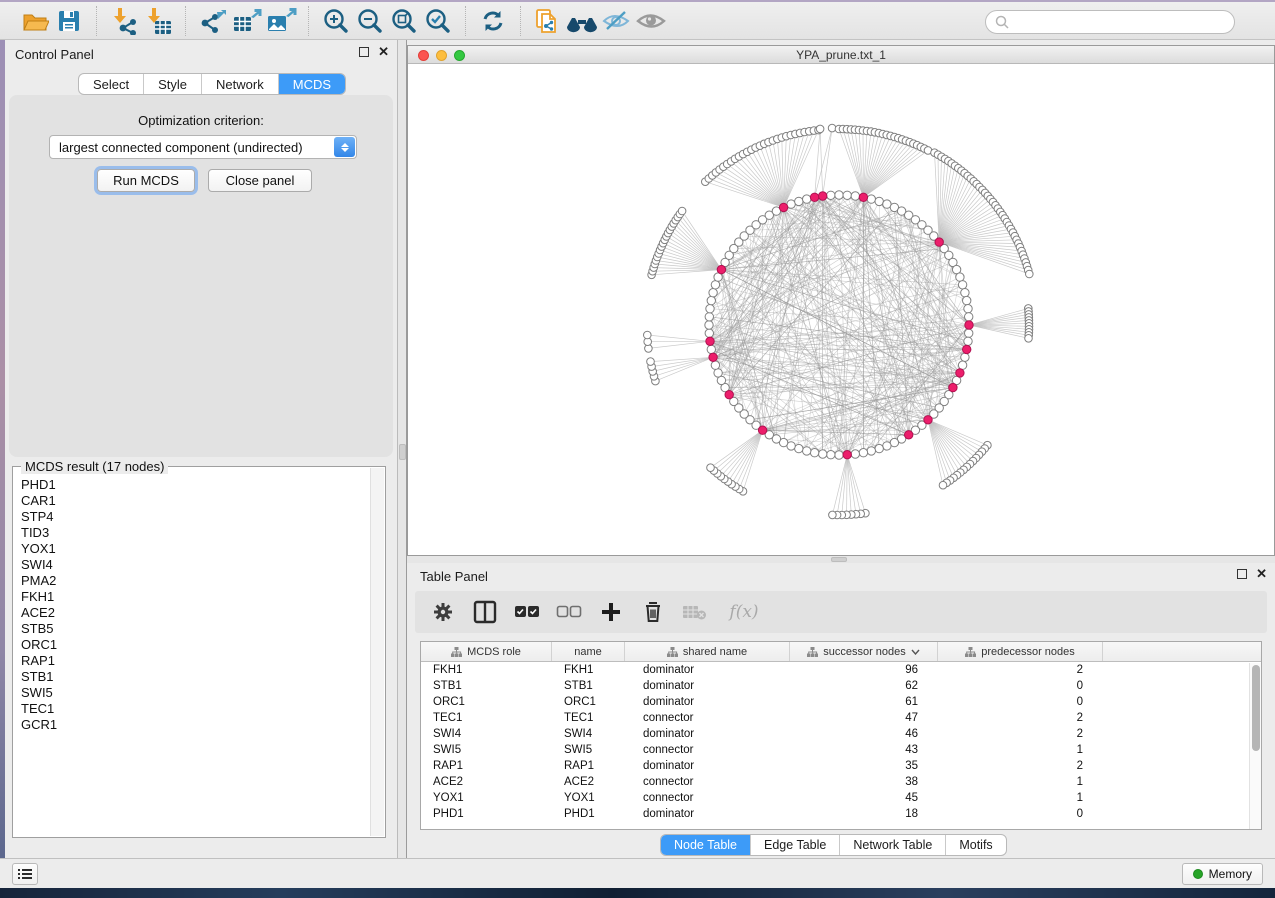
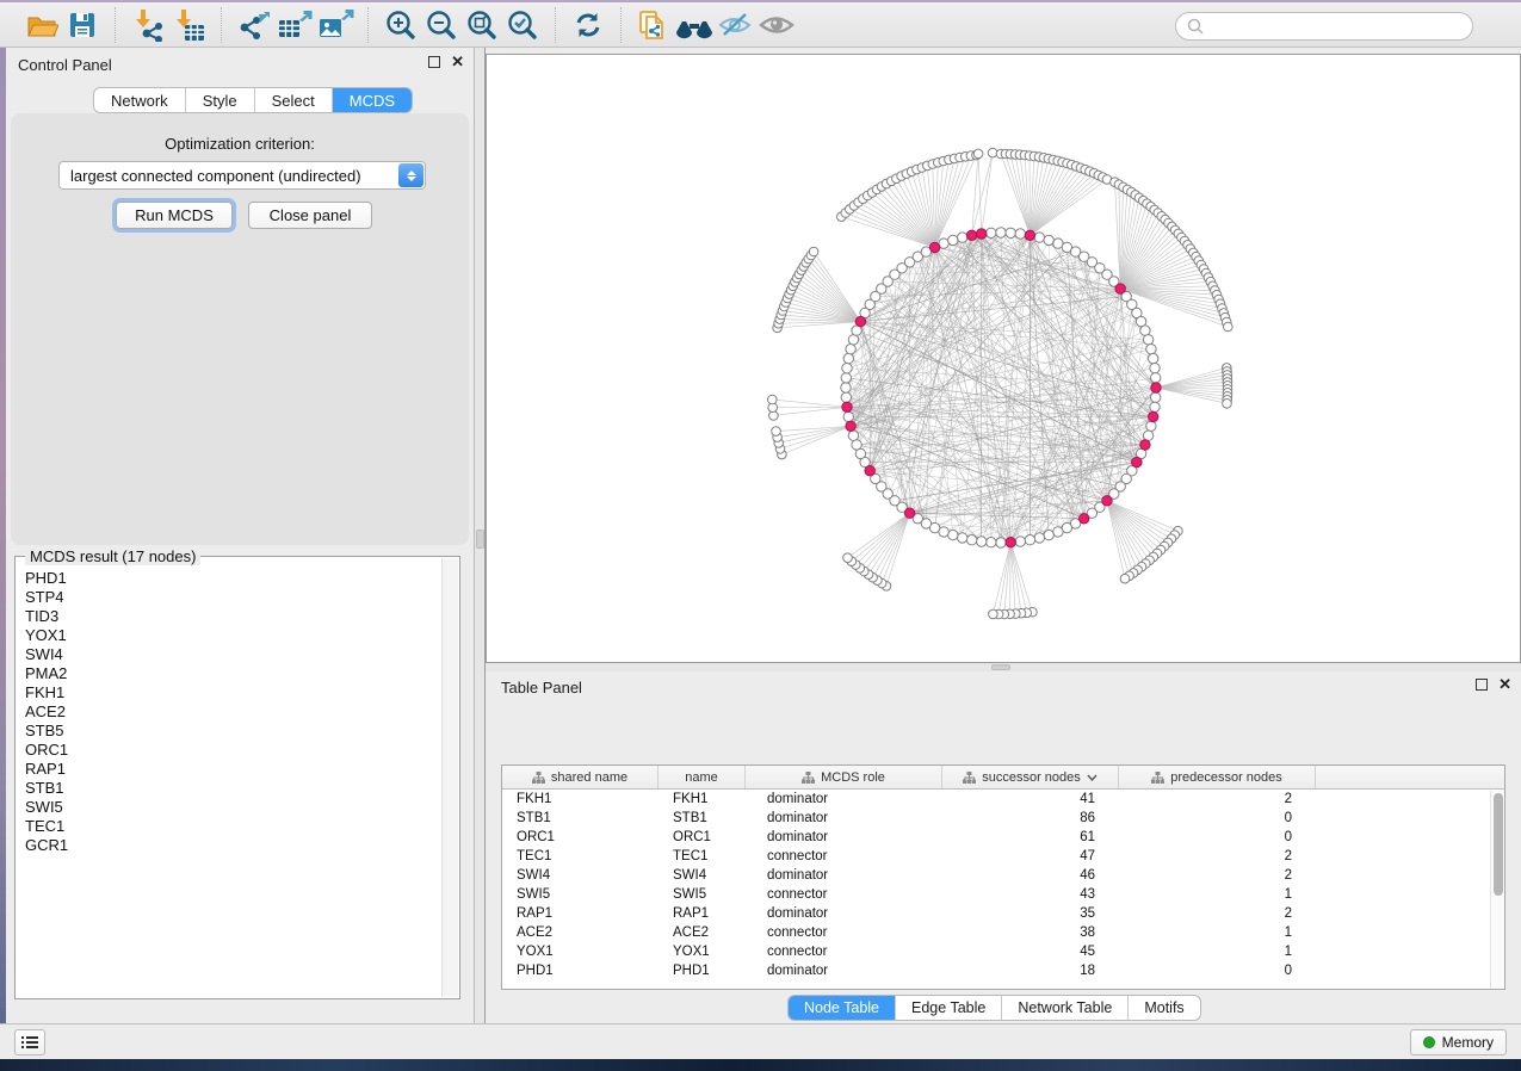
  Control Panel
  ✕
- Select
+ Network
  Style
- Network
+ Select
  MCDS
  Optimization criterion:
  largest connected component (undirected)
  Run MCDS
  Close panel
  MCDS result (17 nodes)
  PHD1
- CAR1
  STP4
  TID3
  YOX1
  SWI4
  PMA2
  FKH1
  ACE2
  STB5
  ORC1
  RAP1
  STB1
  SWI5
  TEC1
  GCR1
- YPA_prune.txt_1
  Table Panel
  ✕
- f(x)
- MCDS role
+ shared name
  name
- shared name
+ MCDS role
  successor nodes
  predecessor nodes
  FKH1
  FKH1
  dominator
- 96
+ 41
  2
  STB1
  STB1
  dominator
- 62
+ 86
  0
  ORC1
  ORC1
  dominator
  61
  0
  TEC1
  TEC1
  connector
  47
  2
  SWI4
  SWI4
  dominator
  46
  2
  SWI5
  SWI5
  connector
  43
  1
  RAP1
  RAP1
  dominator
  35
  2
  ACE2
  ACE2
  connector
  38
  1
  YOX1
  YOX1
  connector
  45
  1
  PHD1
  PHD1
  dominator
  18
  0
  Node Table
  Edge Table
  Network Table
  Motifs
  Memory
